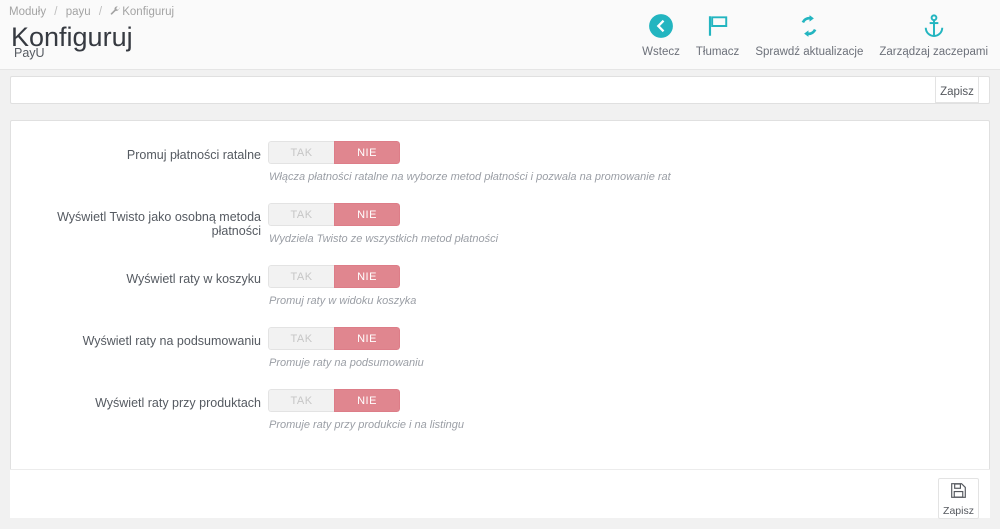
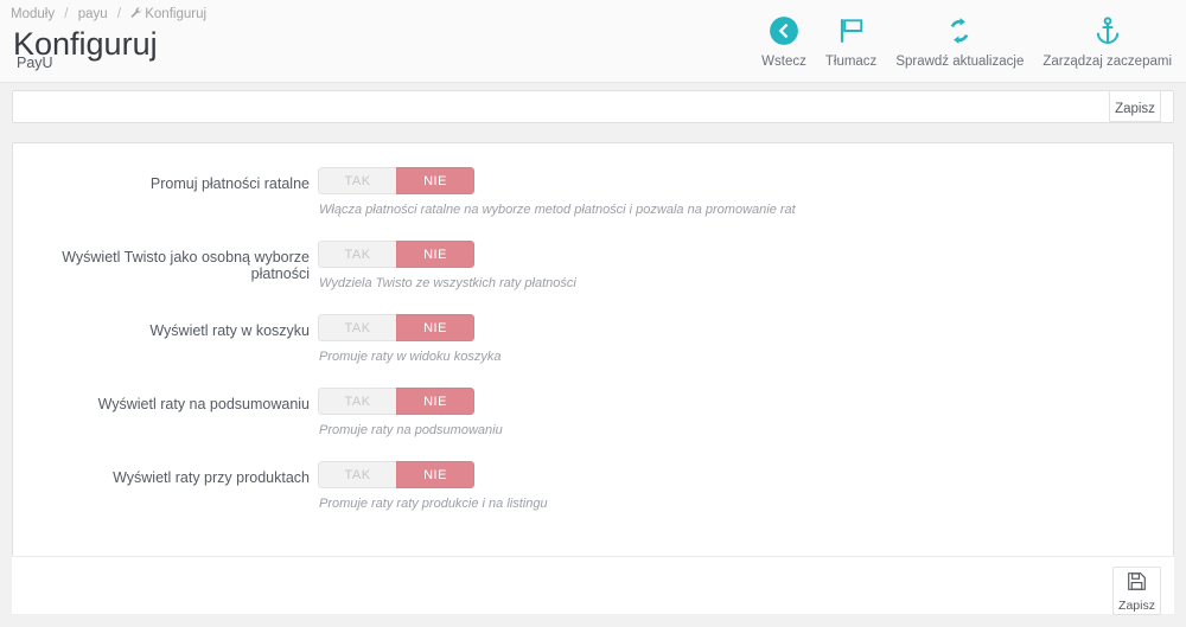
  Moduły / payu / Konfiguruj
  Konfiguruj
  PayU
  Wstecz
  Tłumacz
  Sprawdź aktualizacje
  Zarządzaj zaczepami
  Zapisz
  Promuj płatności ratalne
  TAK
  NIE
  Włącza płatności ratalne na wyborze metod płatności i pozwala na promowanie rat
- Wyświetl Twisto jako osobną metoda płatności
+ Wyświetl Twisto jako osobną wyborze płatności
  TAK
  NIE
- Wydziela Twisto ze wszystkich metod płatności
+ Wydziela Twisto ze wszystkich raty płatności
  Wyświetl raty w koszyku
  TAK
  NIE
- Promuj raty w widoku koszyka
+ Promuje raty w widoku koszyka
  Wyświetl raty na podsumowaniu
  TAK
  NIE
  Promuje raty na podsumowaniu
  Wyświetl raty przy produktach
  TAK
  NIE
- Promuje raty przy produkcie i na listingu
+ Promuje raty raty produkcie i na listingu
  Zapisz
